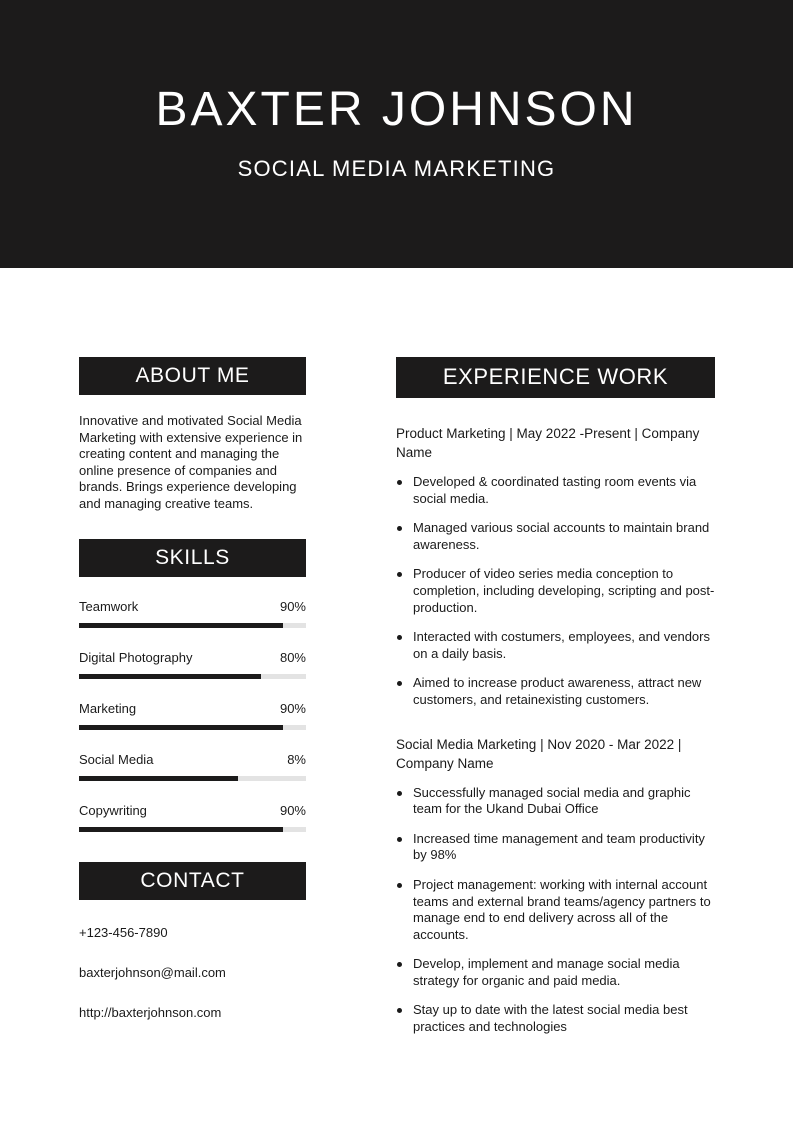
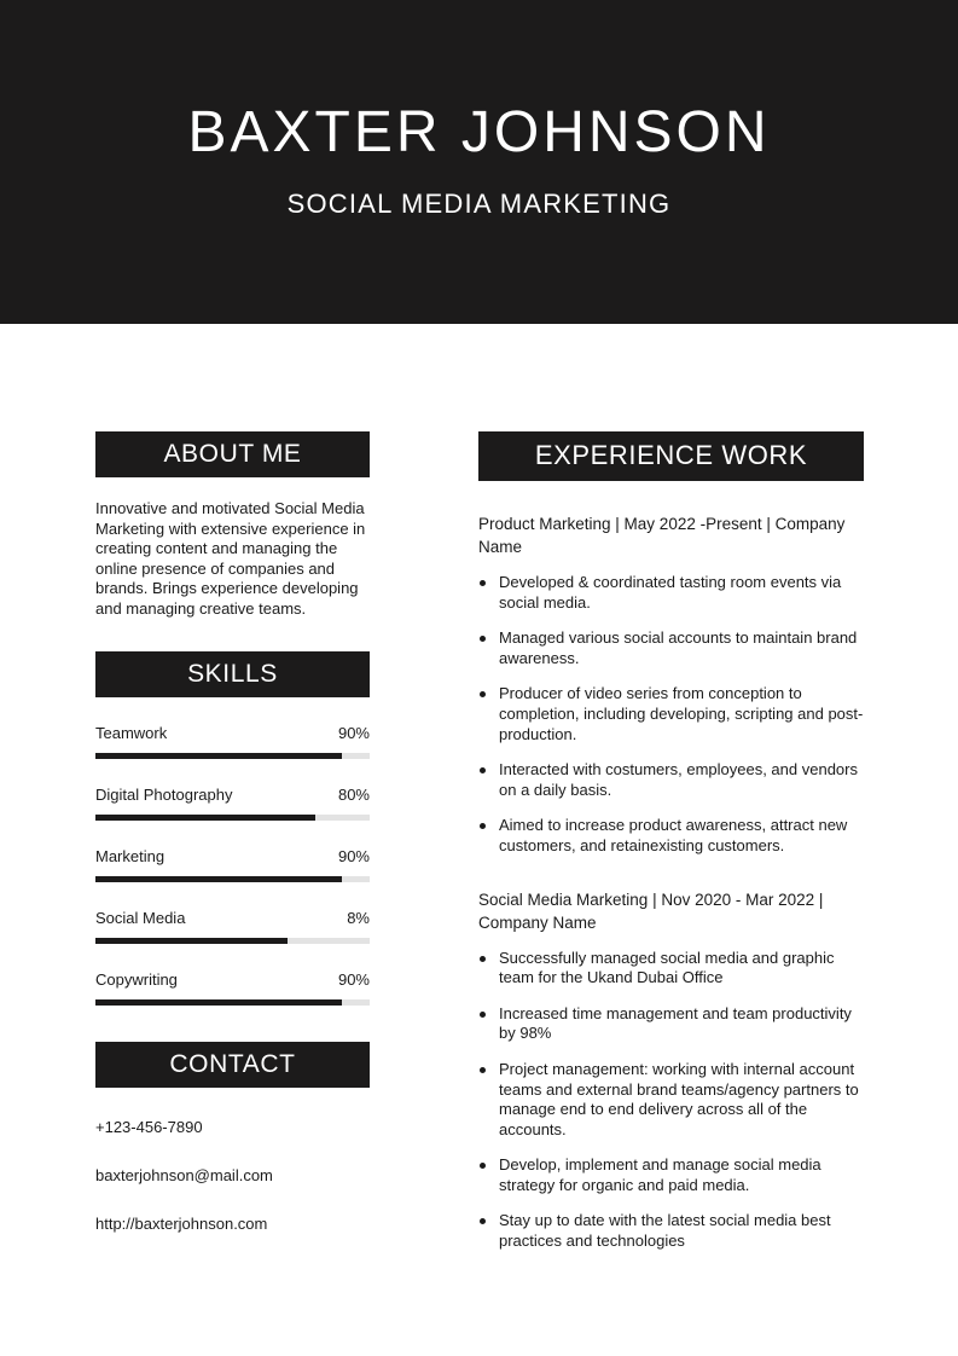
  BAXTER JOHNSON
  SOCIAL MEDIA MARKETING
  ABOUT ME
  Innovative and motivated Social Media Marketing with extensive experience in creating content and managing the online presence of companies and brands. Brings experience developing and managing creative teams.
  SKILLS
  Teamwork
  90%
  Digital Photography
  80%
  Marketing
  90%
  Social Media
  8%
  Copywriting
  90%
  CONTACT
  +123-456-7890
  baxterjohnson@mail.com
  http://baxterjohnson.com
  EXPERIENCE WORK
  Product Marketing | May 2022 -Present | Company Name
  Developed & coordinated tasting room events via social media.
  Managed various social accounts to maintain brand awareness.
- Producer of video series media conception to completion, including developing, scripting and post-production.
+ Producer of video series from conception to completion, including developing, scripting and post-production.
  Interacted with costumers, employees, and vendors on a daily basis.
  Aimed to increase product awareness, attract new customers, and retainexisting customers.
  Social Media Marketing | Nov 2020 - Mar 2022 | Company Name
  Successfully managed social media and graphic team for the Ukand Dubai Office
  Increased time management and team productivity by 98%
  Project management: working with internal account teams and external brand teams/agency partners to manage end to end delivery across all of the accounts.
  Develop, implement and manage social media strategy for organic and paid media.
  Stay up to date with the latest social media best practices and technologies
